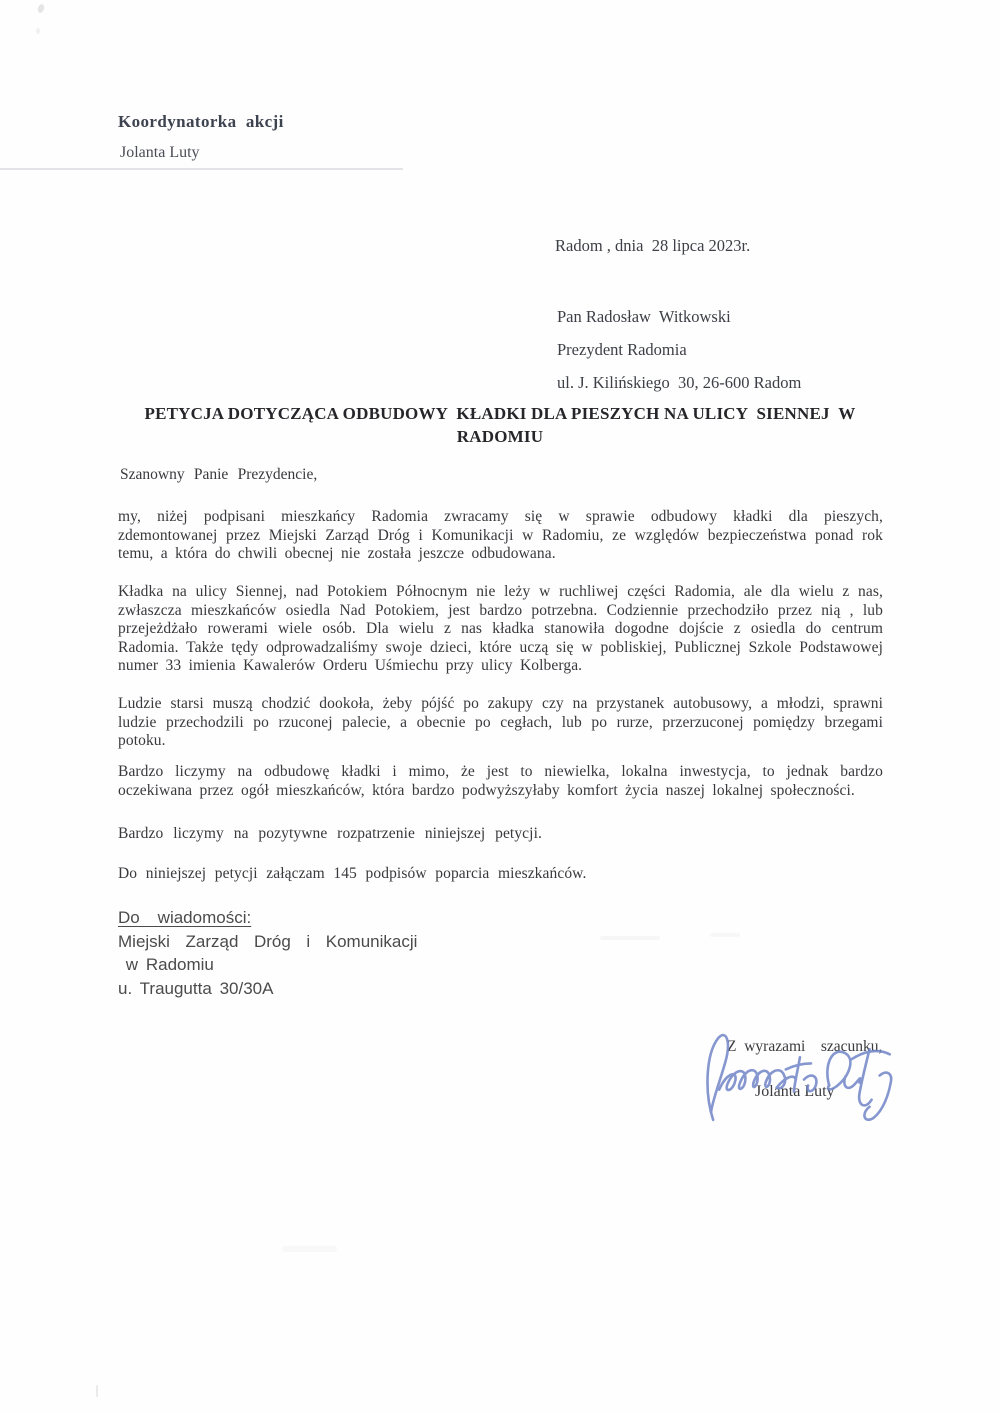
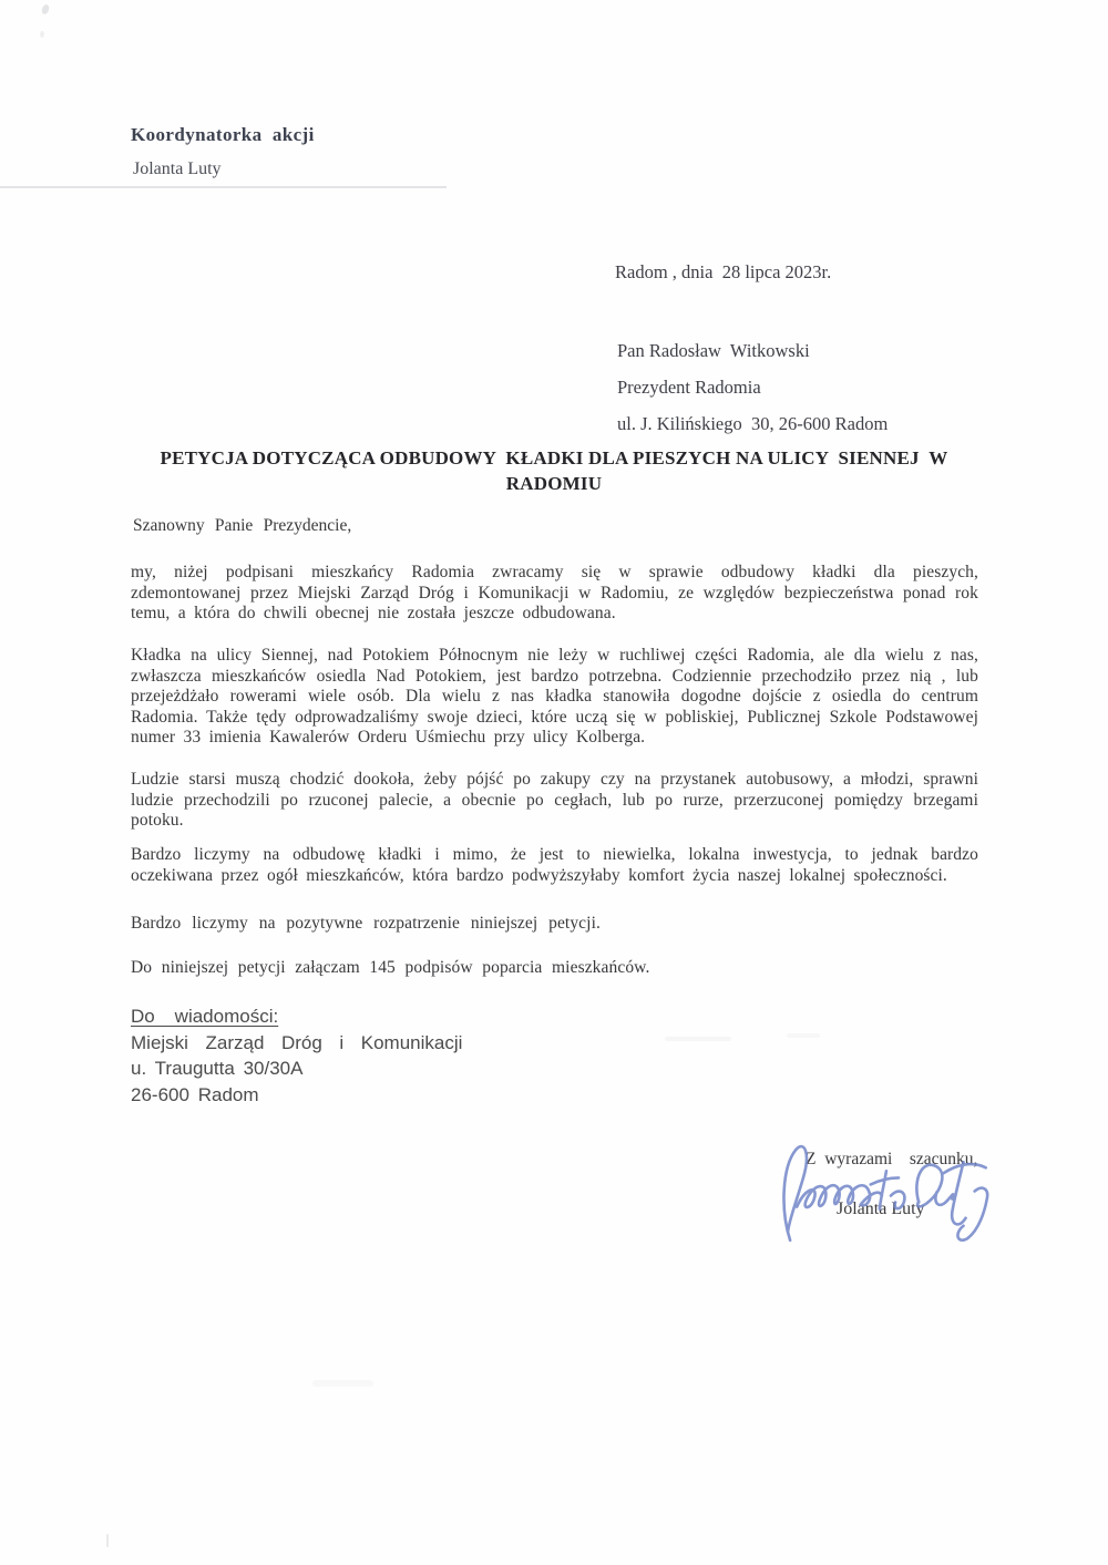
  Koordynatorka akcji
  Jolanta Luty
  Radom , dnia 28 lipca 2023r.
  Pan Radosław Witkowski
  Prezydent Radomia
  ul. J. Kilińskiego 30, 26-600 Radom
  PETYCJA DOTYCZĄCA ODBUDOWY KŁADKI DLA PIESZYCH NA ULICY SIENNEJ W RADOMIU
  Szanowny Panie Prezydencie,
  my, niżej podpisani mieszkańcy Radomia zwracamy się w sprawie odbudowy kładki dla pieszych, zdemontowanej przez Miejski Zarząd Dróg i Komunikacji w Radomiu, ze względów bezpieczeństwa ponad rok temu, a która do chwili obecnej nie została jeszcze odbudowana.
  Kładka na ulicy Siennej, nad Potokiem Północnym nie leży w ruchliwej części Radomia, ale dla wielu z nas, zwłaszcza mieszkańców osiedla Nad Potokiem, jest bardzo potrzebna. Codziennie przechodziło przez nią , lub przejeżdżało rowerami wiele osób. Dla wielu z nas kładka stanowiła dogodne dojście z osiedla do centrum Radomia. Także tędy odprowadzaliśmy swoje dzieci, które uczą się w pobliskiej, Publicznej Szkole Podstawowej numer 33 imienia Kawalerów Orderu Uśmiechu przy ulicy Kolberga.
  Ludzie starsi muszą chodzić dookoła, żeby pójść po zakupy czy na przystanek autobusowy, a młodzi, sprawni ludzie przechodzili po rzuconej palecie, a obecnie po cegłach, lub po rurze, przerzuconej pomiędzy brzegami potoku.
  Bardzo liczymy na odbudowę kładki i mimo, że jest to niewielka, lokalna inwestycja, to jednak bardzo oczekiwana przez ogół mieszkańców, która bardzo podwyższyłaby komfort życia naszej lokalnej społeczności.
  Bardzo liczymy na pozytywne rozpatrzenie niniejszej petycji.
  Do niniejszej petycji załączam 145 podpisów poparcia mieszkańców.
  Do wiadomości:
  Miejski Zarząd Dróg i Komunikacji
- w Radomiu
  u. Traugutta 30/30A
+ 26-600 Radom
  Z wyrazami szacunku,
  Jolanta Luty
